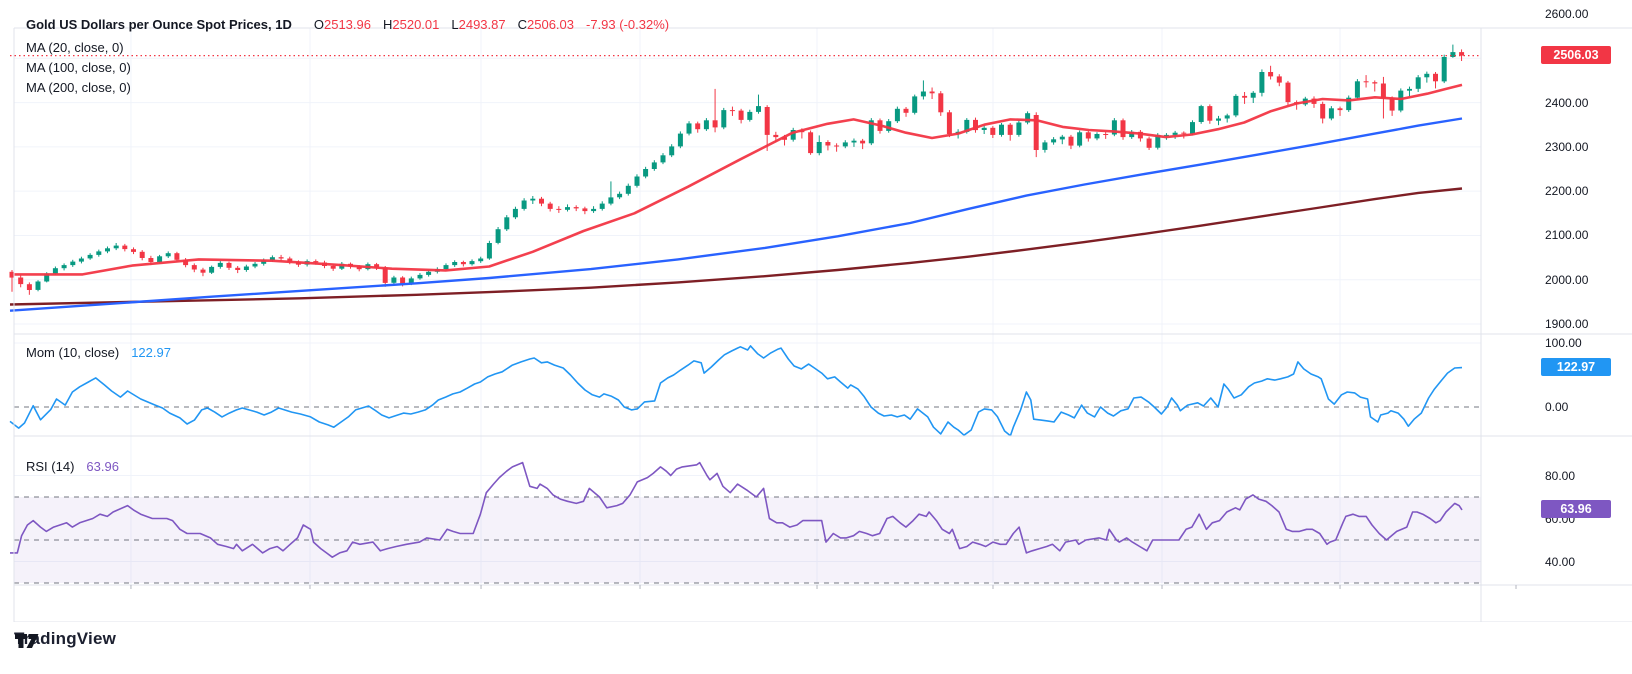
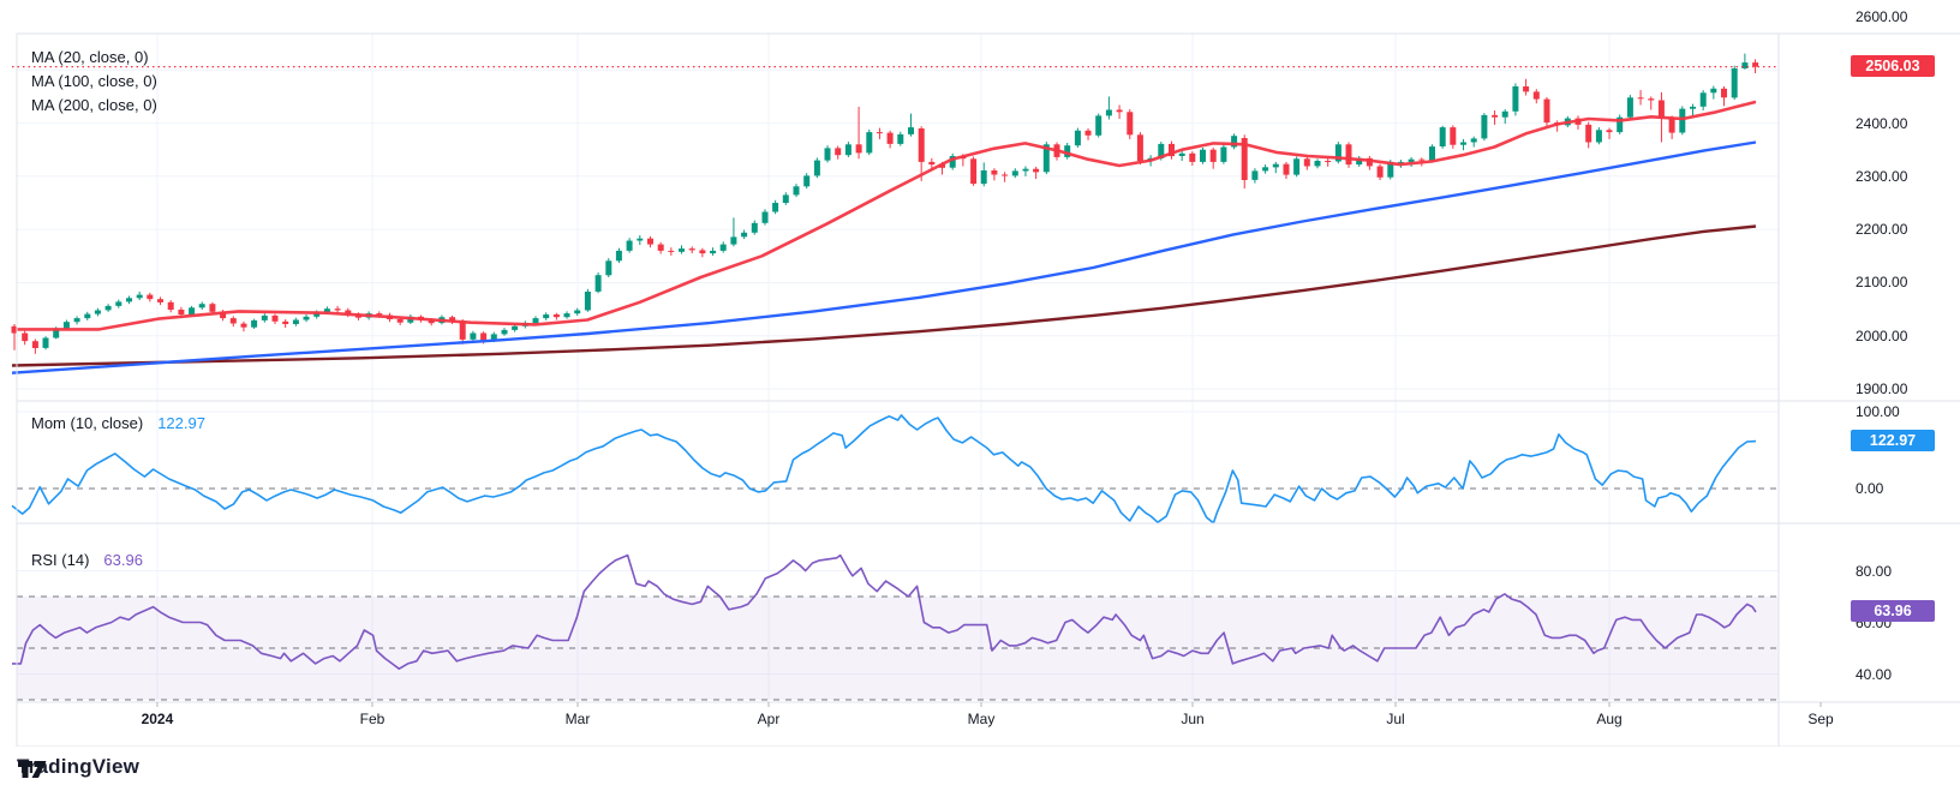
- Gold US Dollars per Ounce Spot Prices, 1D
- O2513.96
- H2520.01
- L2493.87
- C2506.03
- -7.93 (-0.32%)
  MA (20, close, 0)
  MA (100, close, 0)
  MA (200, close, 0)
  Mom (10, close)
  122.97
  RSI (14)
  63.96
  2506.03
  122.97
  63.96
  2600.00
  2400.00
  2300.00
  2200.00
  2100.00
  2000.00
  1900.00
  100.00
  0.00
  80.00
  60.00
  40.00
+ 2024
+ Feb
+ Mar
+ Apr
+ May
+ Jun
+ Jul
+ Aug
+ Sep
  rdingView
